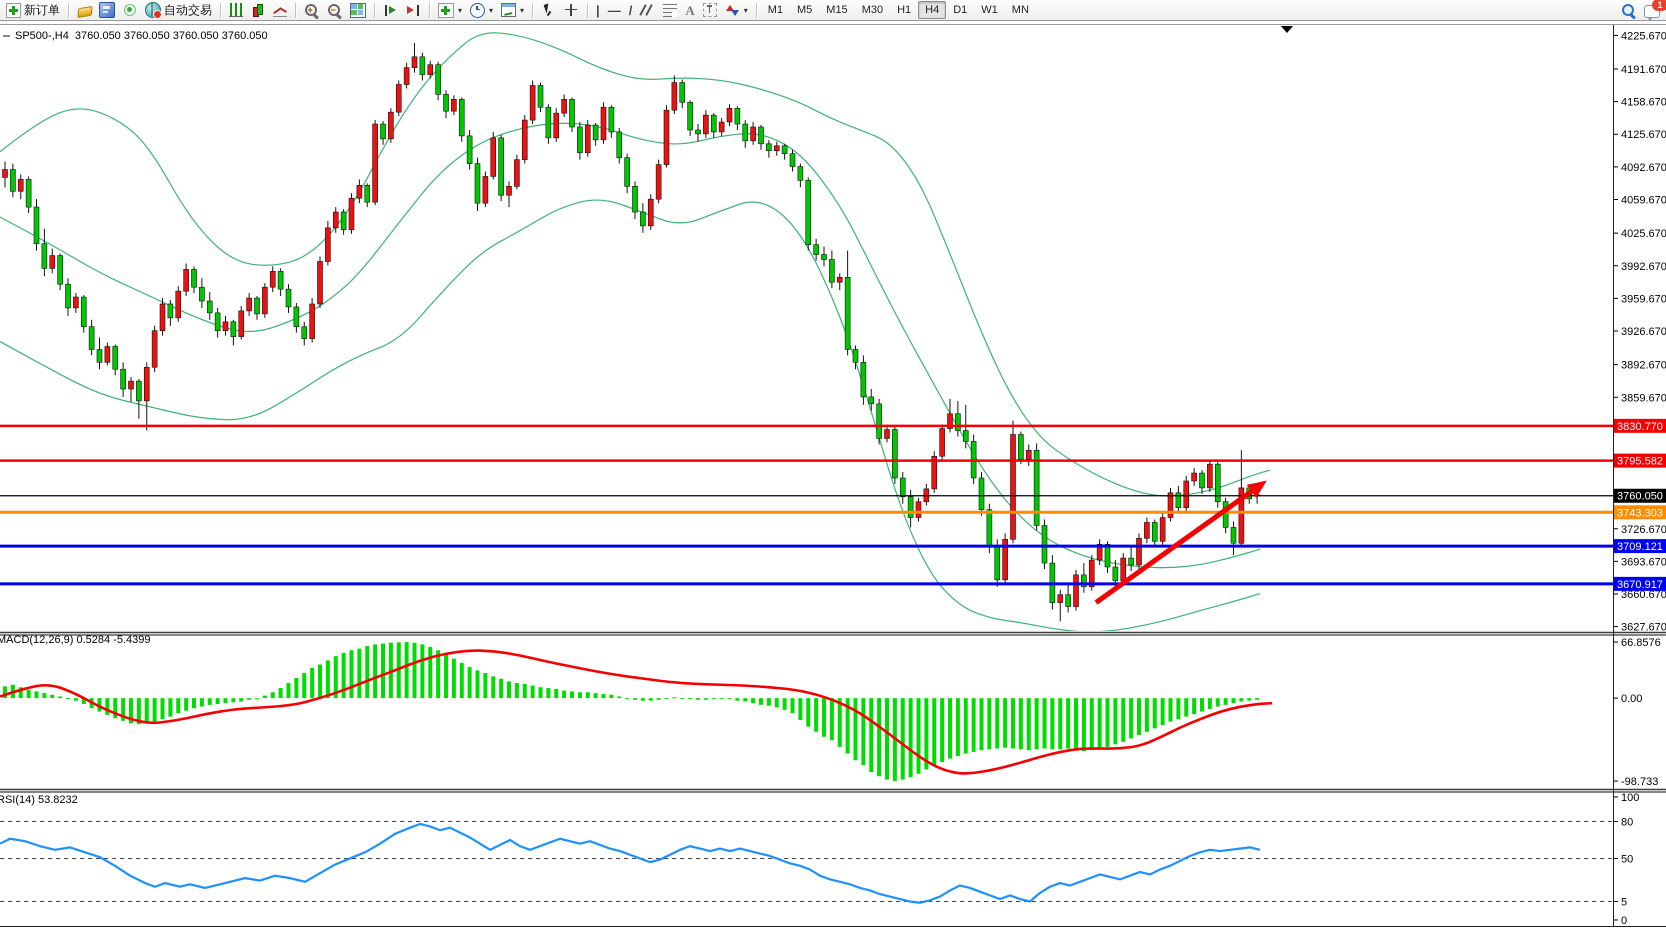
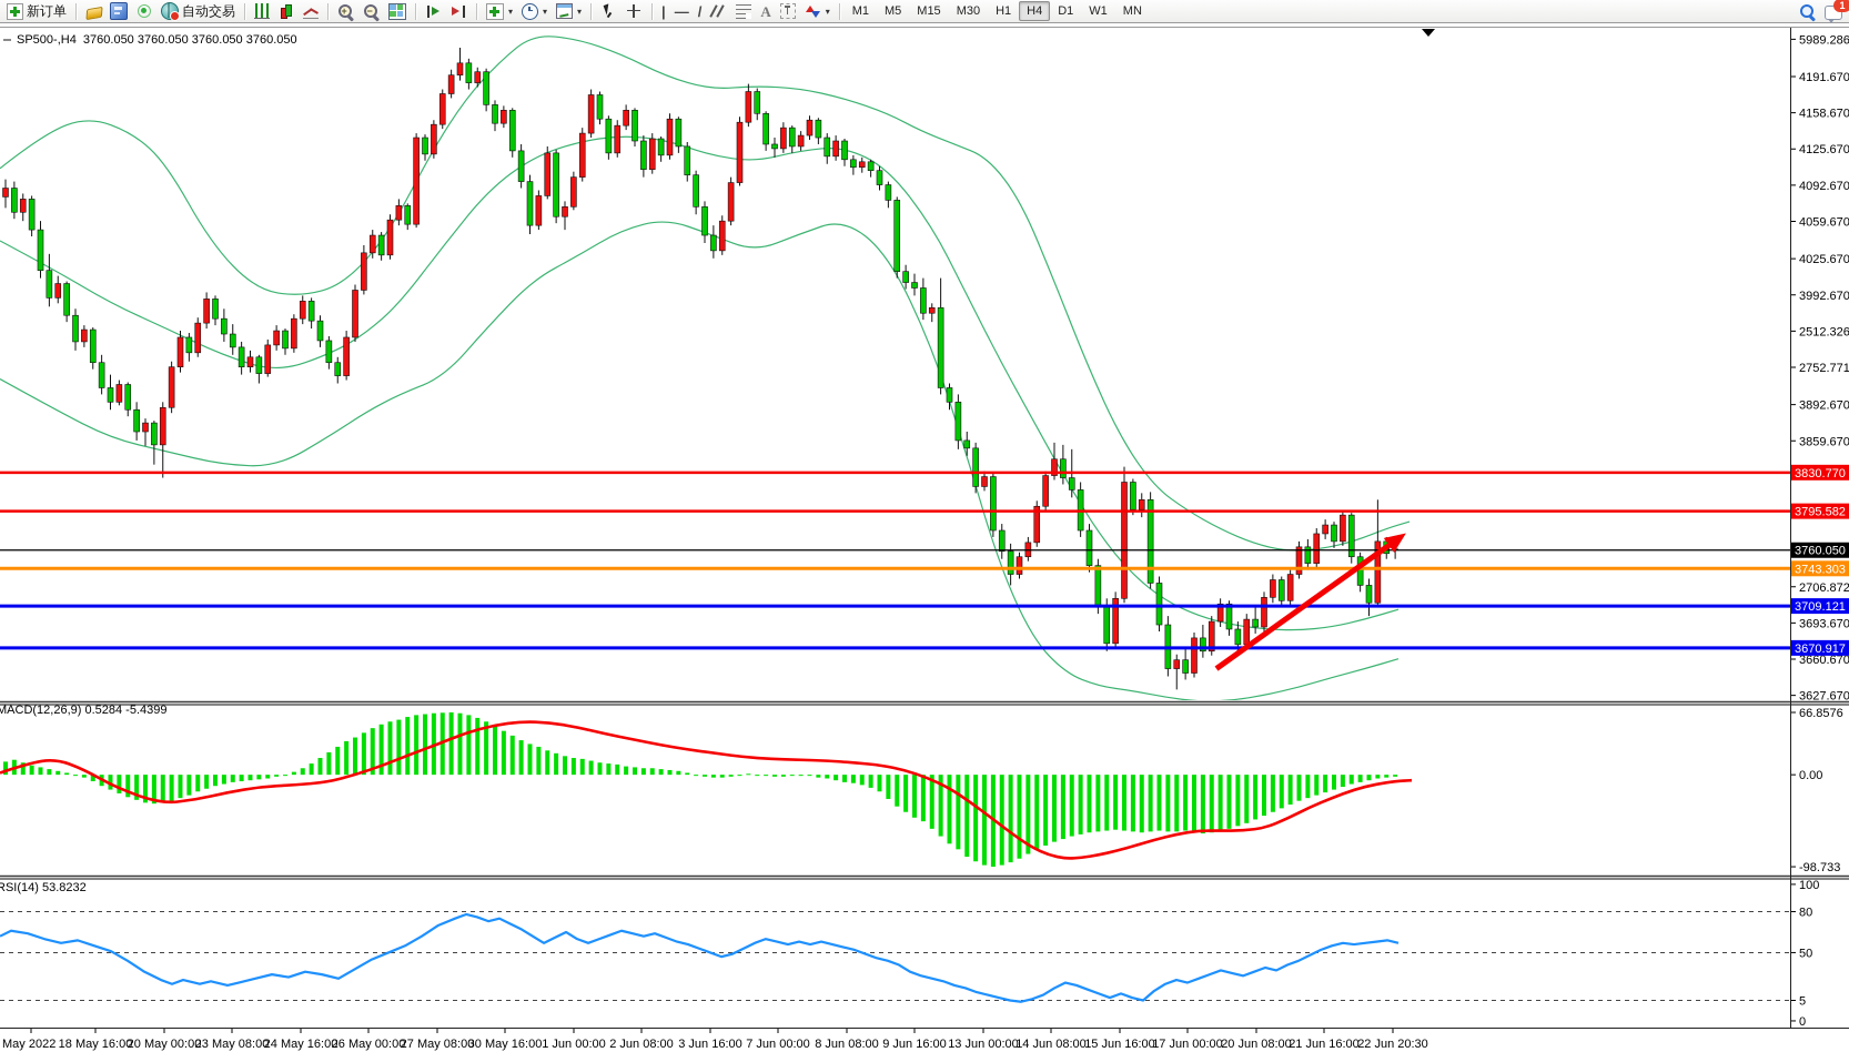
  新订单
  自动交易
  +
  −
  ▾
  ▾
  ▾
  |
  —
  /
  A
  ▾
  M1
  M5
  M15
  M30
  H1
  H4
  D1
  W1
  MN
  1
- 4225.670
+ 5989.286
  4191.670
  4158.670
  4125.670
  4092.670
  4059.670
  4025.670
  3992.670
- 3959.670
+ 2512.326
- 3926.670
+ 2752.771
  3892.670
  3859.670
- 3726.670
+ 2706.872
  3693.670
  3660.670
  3627.670
  66.8576
  0.00
  -98.733
  100
  80
  50
  5
  0
+ May 2022
+ 18 May 16:00
+ 20 May 00:00
+ 23 May 08:00
+ 24 May 16:00
+ 26 May 00:00
+ 27 May 08:00
+ 30 May 16:00
+ 1 Jun 00:00
+ 2 Jun 08:00
+ 3 Jun 16:00
+ 7 Jun 00:00
+ 8 Jun 08:00
+ 9 Jun 16:00
+ 13 Jun 00:00
+ 14 Jun 08:00
+ 15 Jun 16:00
+ 17 Jun 00:00
+ 20 Jun 08:00
+ 21 Jun 16:00
+ 22 Jun 20:30
  3830.770
  3795.582
  3760.050
  3743.303
  3709.121
  3670.917
  SP500-,H4 3760.050 3760.050 3760.050 3760.050
  MACD(12,26,9) 0.5284 -5.4399
  RSI(14) 53.8232
